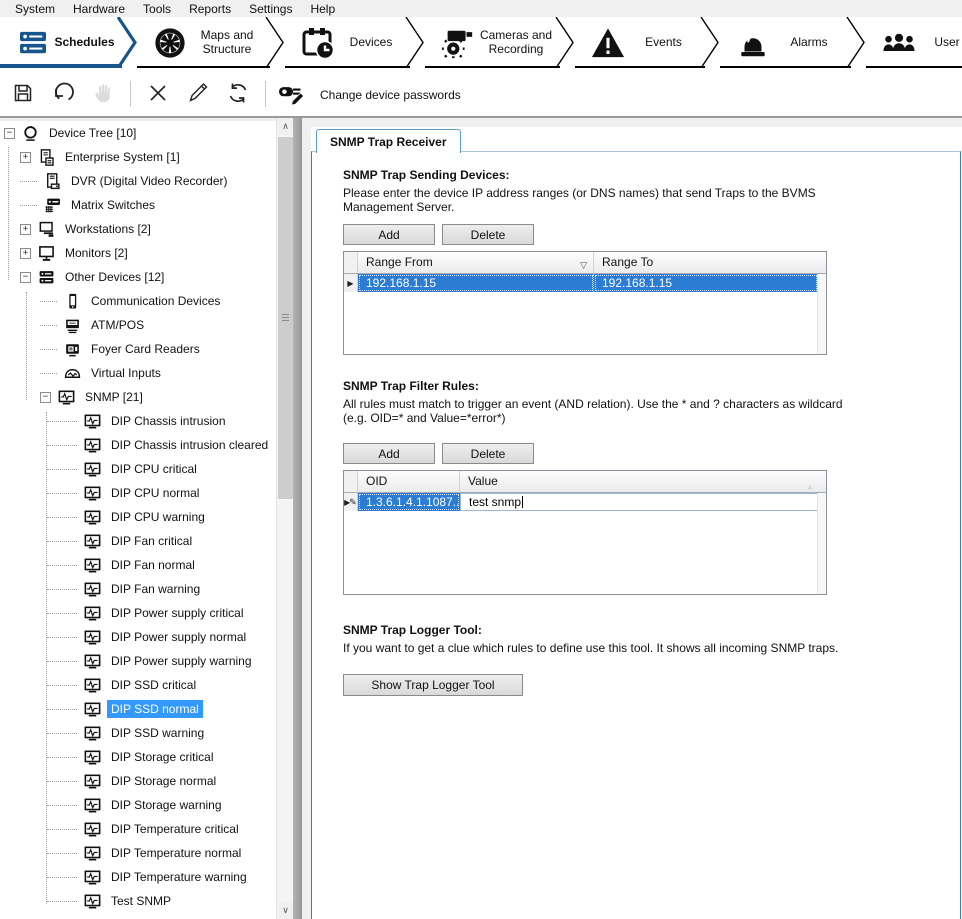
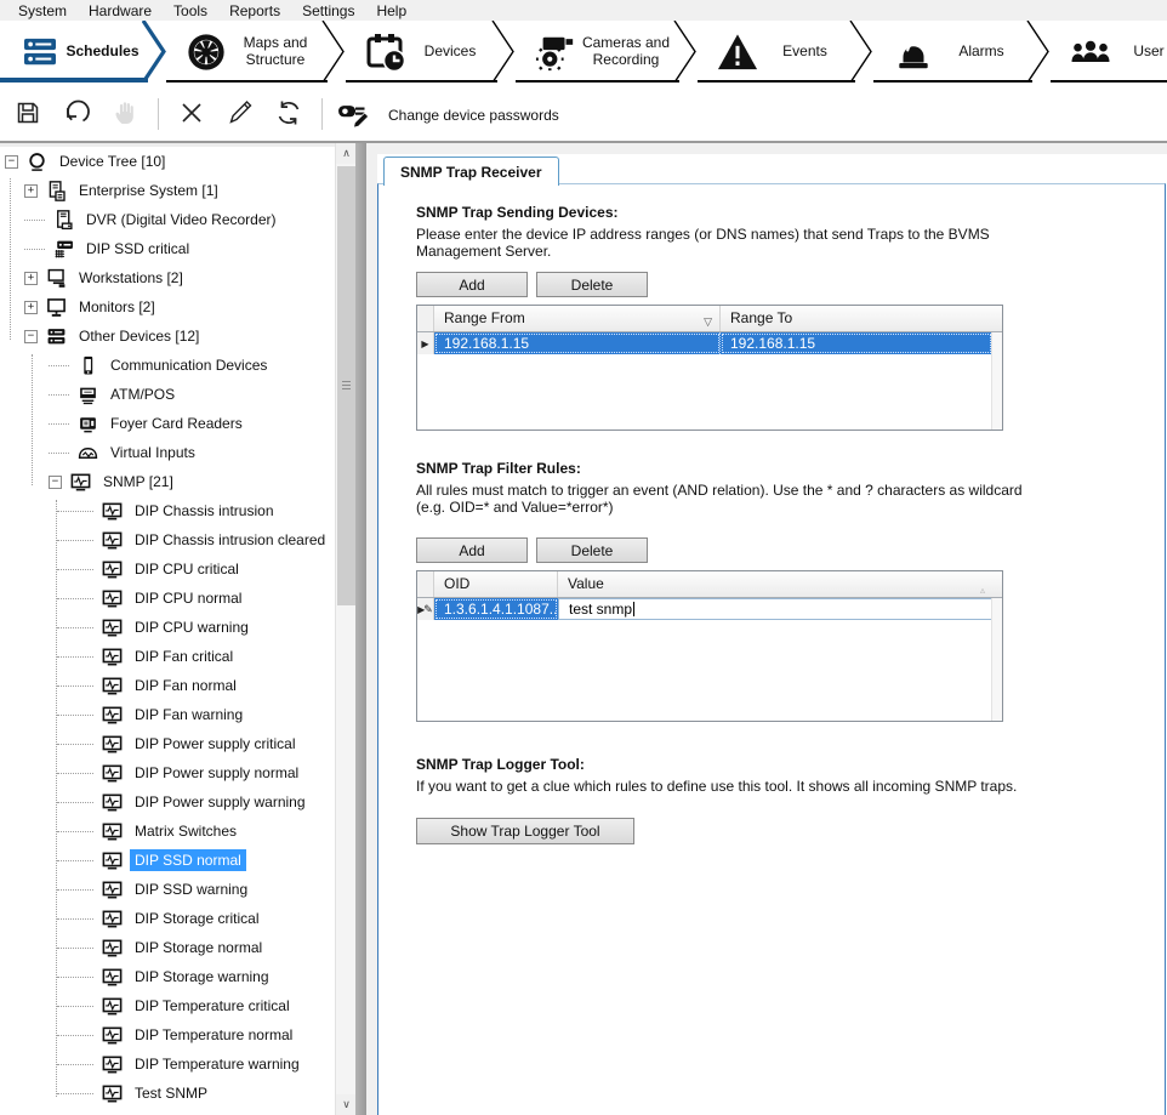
  System
  Hardware
  Tools
  Reports
  Settings
  Help
  Schedules
  Maps and
  Structure
  Devices
  Cameras and
  Recording
  Events
  Alarms
  User
  Change device passwords
  −
  Device Tree [10]
  +
  Enterprise System [1]
  DVR (Digital Video Recorder)
- Matrix Switches
+ DIP SSD critical
  +
  Workstations [2]
  +
  Monitors [2]
  −
  Other Devices [12]
  Communication Devices
  ATM/POS
  Foyer Card Readers
  Virtual Inputs
  −
  SNMP [21]
  DIP Chassis intrusion
  DIP Chassis intrusion cleared
  DIP CPU critical
  DIP CPU normal
  DIP CPU warning
  DIP Fan critical
  DIP Fan normal
  DIP Fan warning
  DIP Power supply critical
  DIP Power supply normal
  DIP Power supply warning
- DIP SSD critical
+ Matrix Switches
  DIP SSD normal
  DIP SSD warning
  DIP Storage critical
  DIP Storage normal
  DIP Storage warning
  DIP Temperature critical
  DIP Temperature normal
  DIP Temperature warning
  Test SNMP
  ∧
  ∨
  SNMP Trap Receiver
  SNMP Trap Sending Devices:
  Please enter the device IP address ranges (or DNS names) that send Traps to the BVMS
  Management Server.
  Add
  Delete
  Range From
  ▽
  Range To
  ▶
  192.168.1.15
  192.168.1.15
  SNMP Trap Filter Rules:
  All rules must match to trigger an event (AND relation). Use the * and ? characters as wildcard
  (e.g. OID=* and Value=*error*)
  Add
  Delete
  OID
  Value
  ▵
  ▶
  ✎
  1.3.6.1.4.1.1087..
  test snmp
  SNMP Trap Logger Tool:
  If you want to get a clue which rules to define use this tool. It shows all incoming SNMP traps.
  Show Trap Logger Tool
